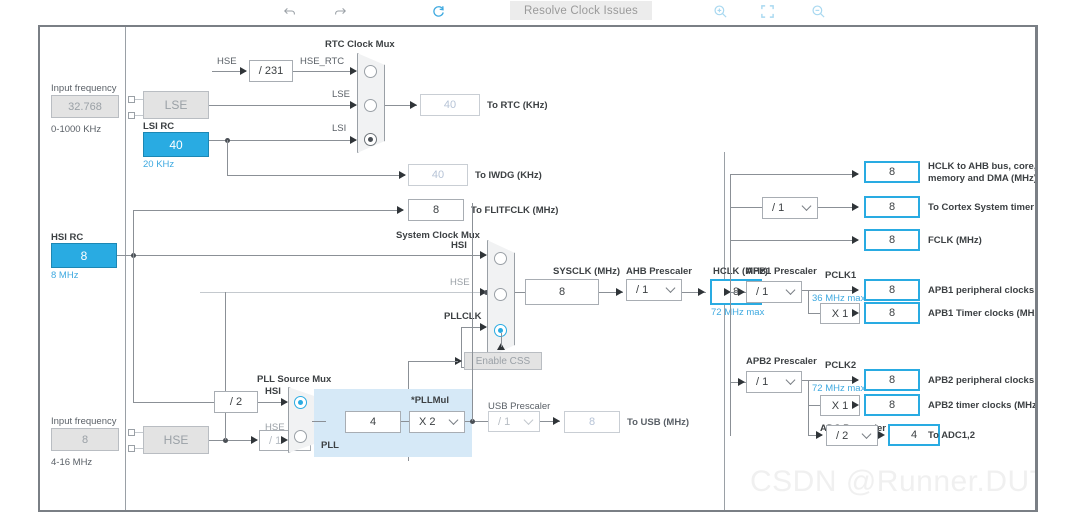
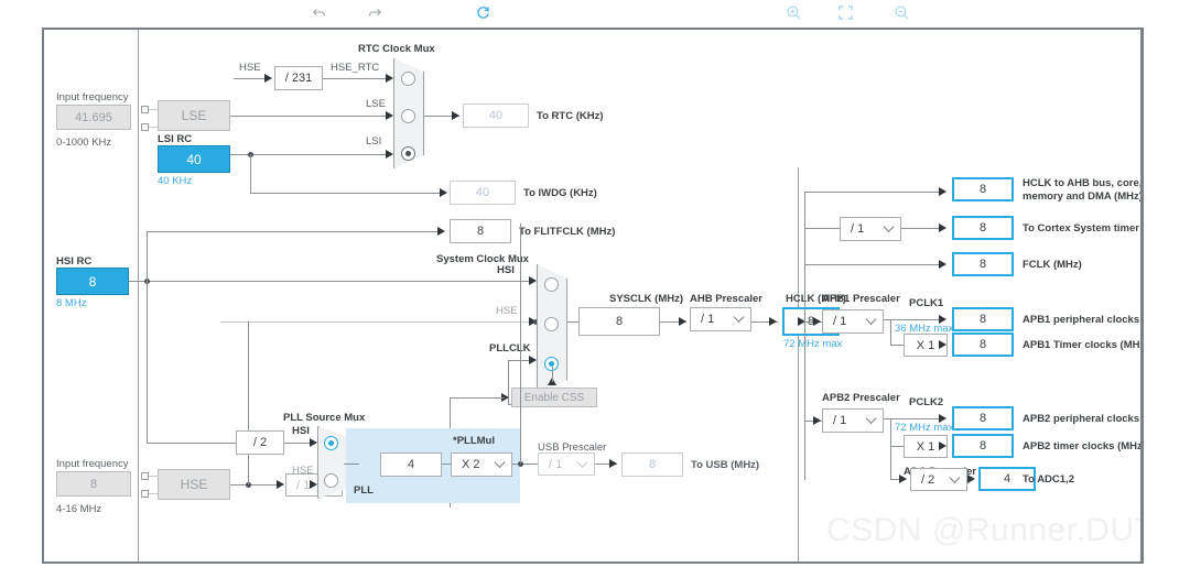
- Resolve Clock Issues
  Input frequency
- 32.768
+ 41.695
  0-1000 KHz
  LSE
  LSI RC
  40
- 20 KHz
+ 40 KHz
  RTC Clock Mux
  HSE
  / 231
  HSE_RTC
  LSE
  LSI
  40
  To RTC (KHz)
  40
  To IWDG (KHz)
  HSI RC
  8
  8 MHz
  8
  To FLITFCLK (MHz)
  System Clock Mx
  HSI
  HSE
  PLLCK
  Enable CSS
  SYSCLK (MHz)
  8
  AHB Prescaler
  / 1
  HCK (MHz)
  72 MHz max
  8
  HCLK to AHB bus, core memory and DMA (MHz
  / 1
  8
  To Cortex System timer
  8
  FCLK (MHz)
  APB1 Prescaler
  / 1
  PCLK1
  36 MHz max
  8
  APB1 peripheral clocks
  X 1
  8
  APB1 Timer clocks (MH
  APB2 Prescaler
  / 1
  PCLK2
  72 MHz max
  8
  APB2 peripheral clocks
  X 1
  8
  APB2 timer clocks (MHz
  / 2
  4
  To ADC1,2
  Input frequency
  8
  4-16 MHz
  HSE
  / 1
  PLL Source Mux
  / 2
  HSI
  HSE
  PLL
  *PLLMul
  4
  X 2
  USB Prescaler
  / 1
  8
  To USB (MHz)
